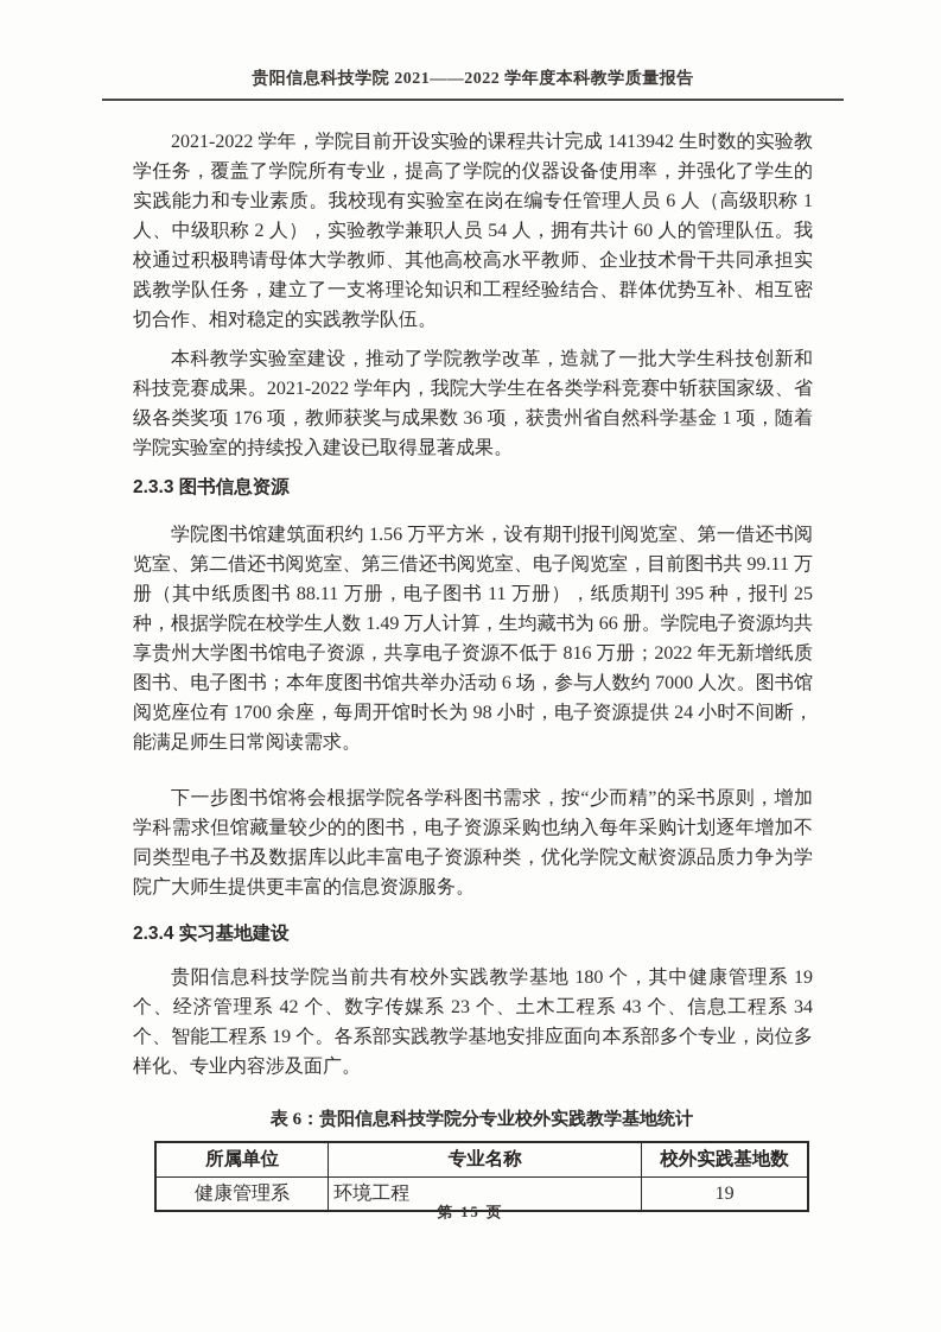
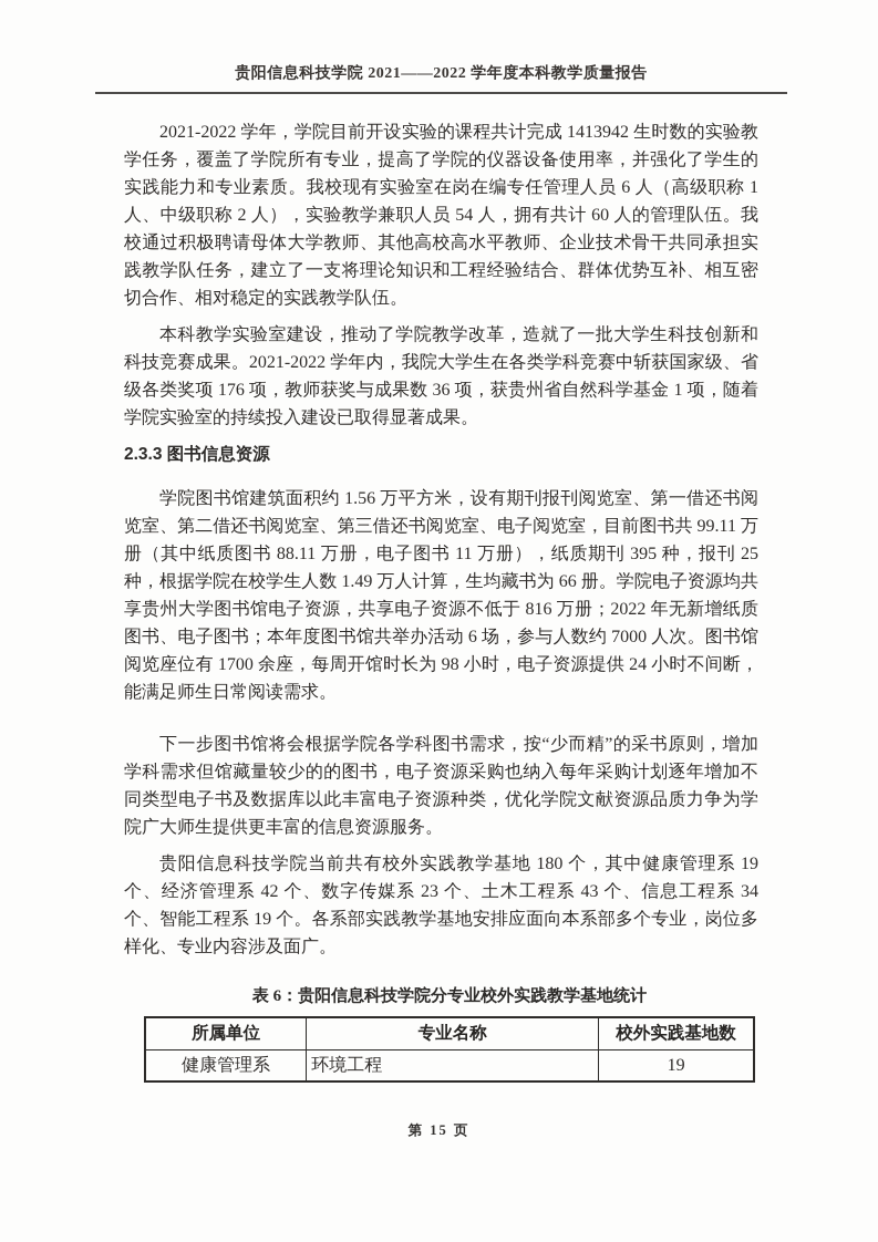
  贵阳信息科技学院 2021——2022 学年度本科教学质量报告
  2021-2022 学年，学院目前开设实验的课程共计完成 1413942 生时数的实验教学任务，覆盖了学院所有专业，提高了学院的仪器设备使用率，并强化了学生的实践能力和专业素质。我校现有实验室在岗在编专任管理人员 6 人（高级职称 1 人、中级职称 2 人），实验教学兼职人员 54 人，拥有共计 60 人的管理队伍。我校通过积极聘请母体大学教师、其他高校高水平教师、企业技术骨干共同承担实践教学队任务，建立了一支将理论知识和工程经验结合、群体优势互补、相互密切合作、相对稳定的实践教学队伍。
  本科教学实验室建设，推动了学院教学改革，造就了一批大学生科技创新和科技竞赛成果。2021-2022 学年内，我院大学生在各类学科竞赛中斩获国家级、省级各类奖项 176 项，教师获奖与成果数 36 项，获贵州省自然科学基金 1 项，随着学院实验室的持续投入建设已取得显著成果。
  2.3.3 图书信息资源
  学院图书馆建筑面积约 1.56 万平方米，设有期刊报刊阅览室、第一借还书阅览室、第二借还书阅览室、第三借还书阅览室、电子阅览室，目前图书共 99.11 万册（其中纸质图书 88.11 万册，电子图书 11 万册），纸质期刊 395 种，报刊 25 种，根据学院在校学生人数 1.49 万人计算，生均藏书为 66 册。学院电子资源均共享贵州大学图书馆电子资源，共享电子资源不低于 816 万册；2022 年无新增纸质图书、电子图书；本年度图书馆共举办活动 6 场，参与人数约 7000 人次。图书馆阅览座位有 1700 余座，每周开馆时长为 98 小时，电子资源提供 24 小时不间断，能满足师生日常阅读需求。
  下一步图书馆将会根据学院各学科图书需求，按“少而精”的采书原则，增加学科需求但馆藏量较少的的图书，电子资源采购也纳入每年采购计划逐年增加不同类型电子书及数据库以此丰富电子资源种类，优化学院文献资源品质力争为学院广大师生提供更丰富的信息资源服务。
- 2.3.4 实习基地建设
  贵阳信息科技学院当前共有校外实践教学基地 180 个，其中健康管理系 19 个、经济管理系 42 个、数字传媒系 23 个、土木工程系 43 个、信息工程系 34 个、智能工程系 19 个。各系部实践教学基地安排应面向本系部多个专业，岗位多样化、专业内容涉及面广。
  表 6：贵阳信息科技学院分专业校外实践教学基地统计
  所属单位	专业名称	校外实践基地数
  健康管理系	环境工程	19
  第 15 页
